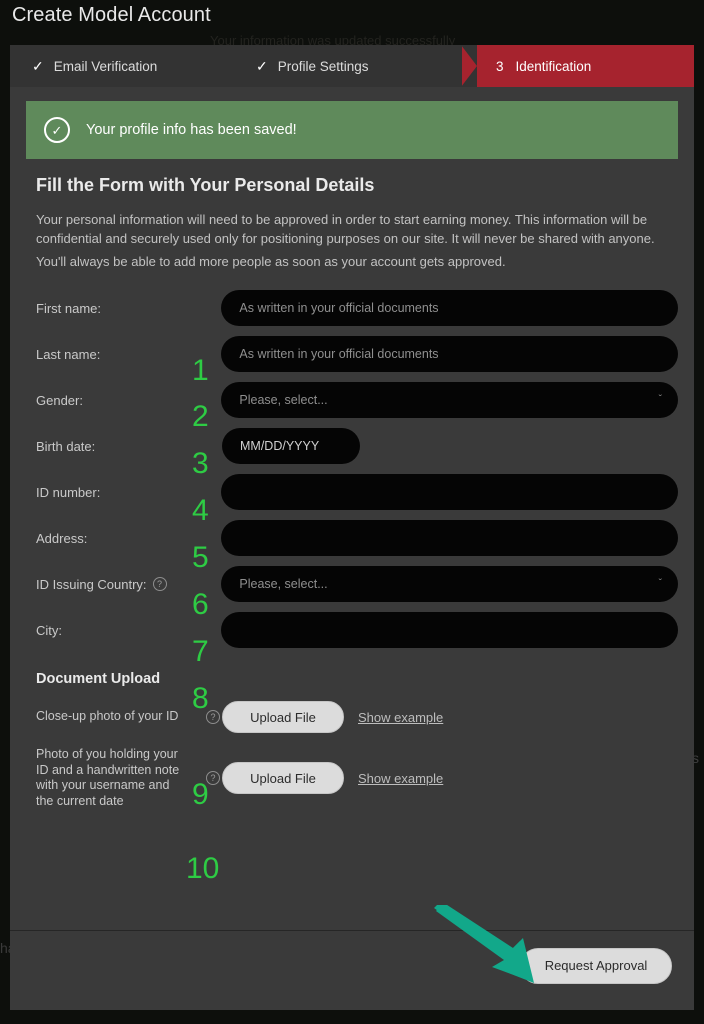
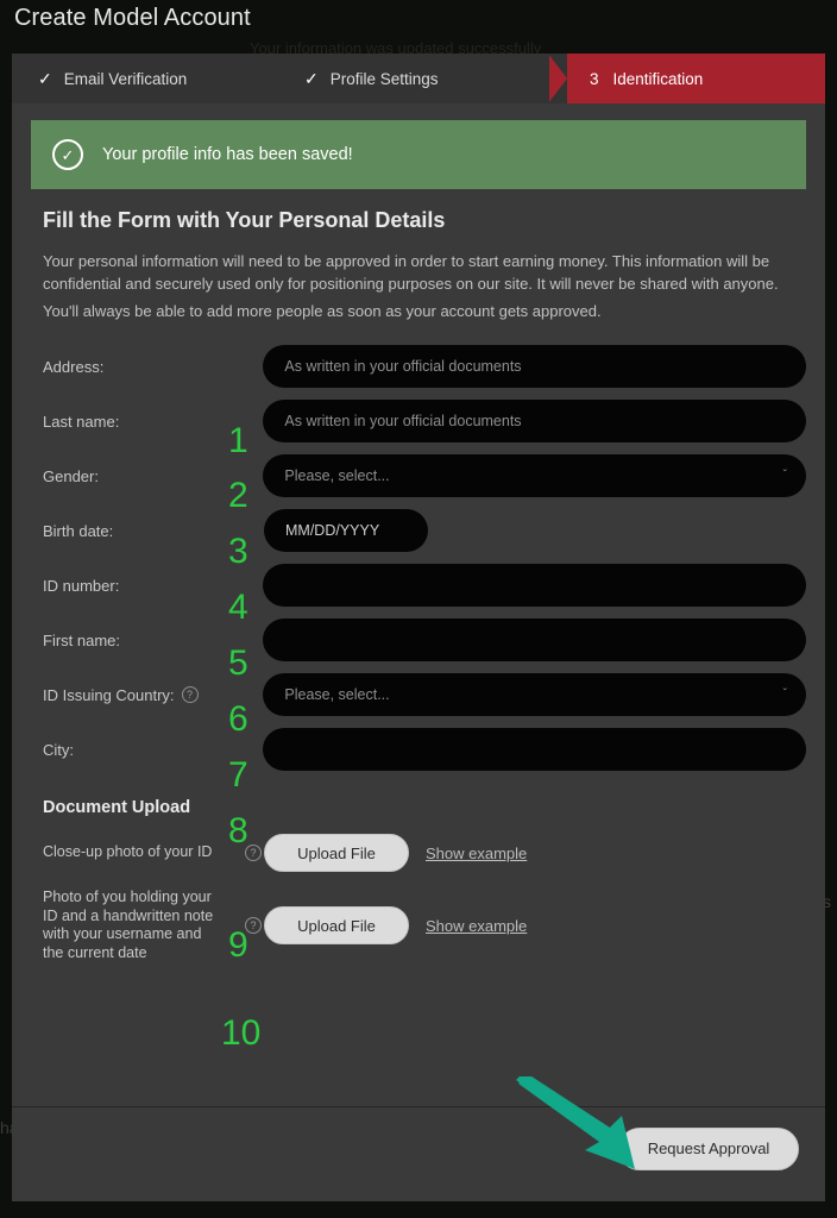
  Your information was updated successfully
  s
  Create Model Account
  ✓
  Email Verification
  ✓
  Profile Settings
  3
  Identification
  ✓
  Your profile info has been saved!
  Fill the Form with Your Personal Details
  Your personal information will need to be approved in order to start earning money. This information will be confidential and securely used only for positioning purposes on our site. It will never be shared with anyone.
  You'll always be able to add more people as soon as your account gets approved.
- First name:
+ Address:
  As written in your official documents
  Last name:
  As written in your official documents
  Gender:
  Please, select...
  ˇ
  Birth date:
  MM/DD/YYYY
  ID number:
- Address:
+ First name:
  ID Issuing Country:
  ?
  Please, select...
  ˇ
  City:
  Document Upload
  Close-up photo of your ID
  ?
  Upload File
  Show example
  Photo of you holding your ID and a handwritten note with your username and the current date
  ?
  Upload File
  Show example
  Request Approval
  1
  2
  3
  4
  5
  6
  7
  8
  9
  10
